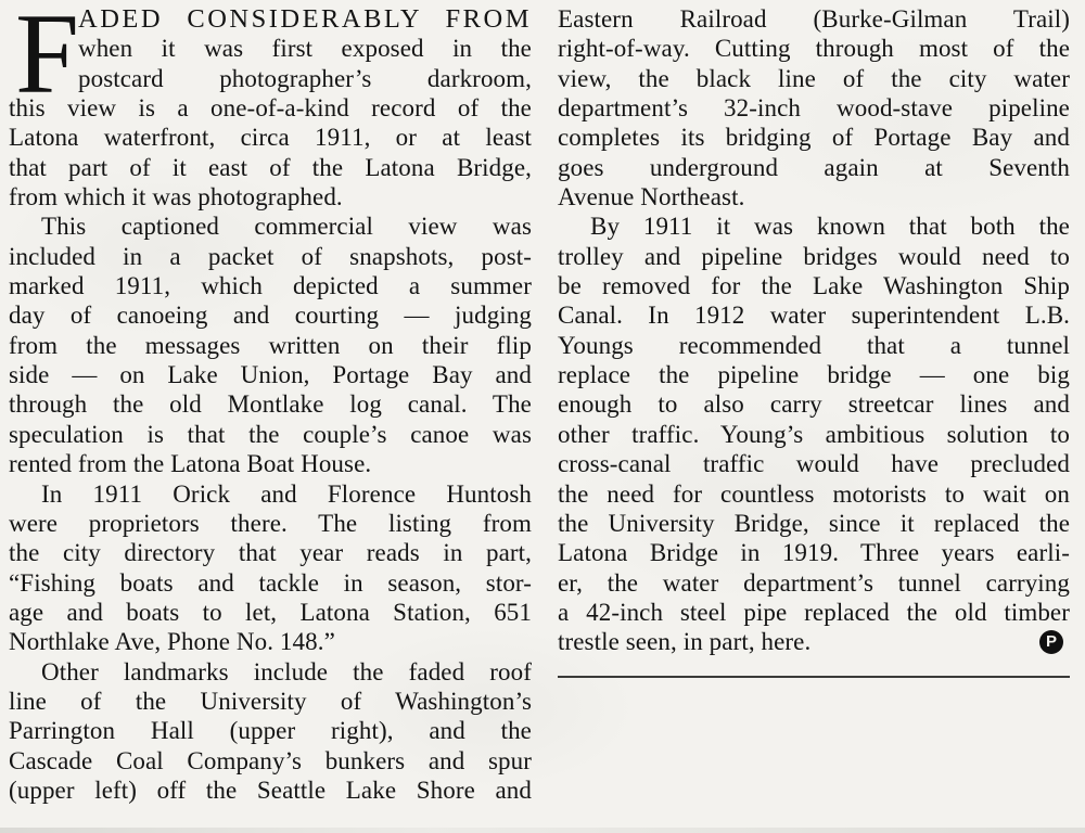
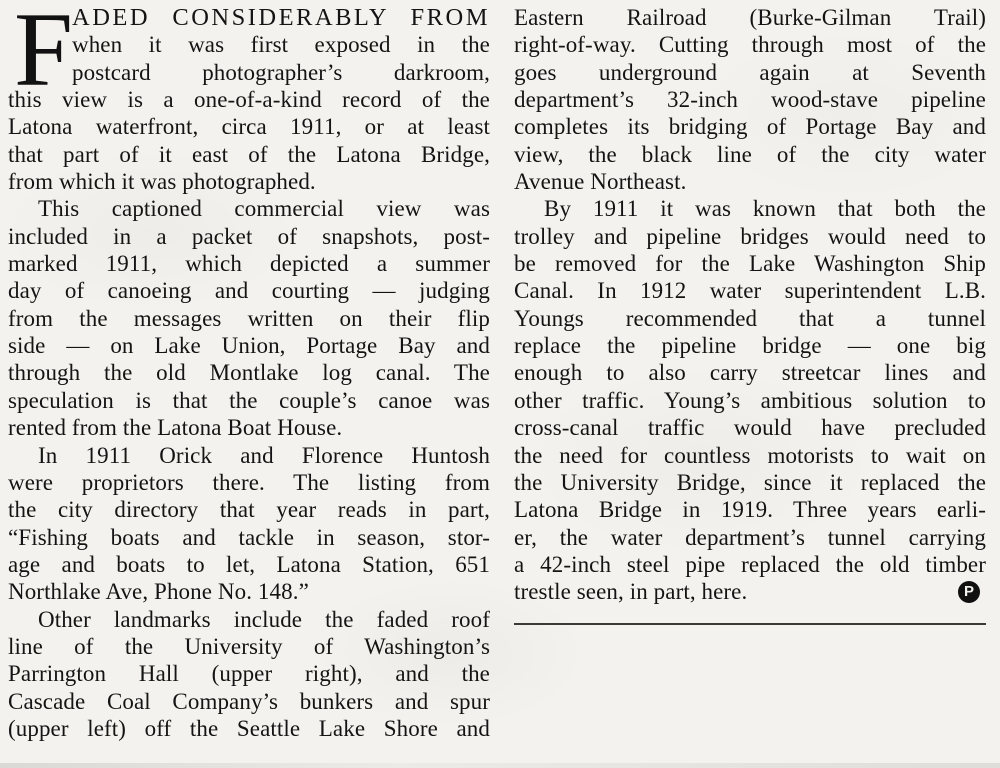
  F
  ADED CONSIDERABLY FROM
  when it was first exposed in the
  postcard photographer’s darkroom,
  this view is a one-of-a-kind record of the
  Latona waterfront, circa 1911, or at least
  that part of it east of the Latona Bridge,
  from which it was photographed.
  This captioned commercial view was
  included in a packet of snapshots, post-
  marked 1911, which depicted a summer
  day of canoeing and courting — judging
  from the messages written on their flip
  side — on Lake Union, Portage Bay and
  through the old Montlake log canal. The
  speculation is that the couple’s canoe was
  rented from the Latona Boat House.
  In 1911 Orick and Florence Huntosh
  were proprietors there. The listing from
  the city directory that year reads in part,
  “Fishing boats and tackle in season, stor-
  age and boats to let, Latona Station, 651
  Northlake Ave, Phone No. 148.”
  Other landmarks include the faded roof
  line of the University of Washington’s
  Parrington Hall (upper right), and the
  Cascade Coal Company’s bunkers and spur
  (upper left) off the Seattle Lake Shore and
  Eastern Railroad (Burke-Gilman Trail)
  right-of-way. Cutting through most of the
- view, the black line of the city water
+ goes underground again at Seventh
  department’s 32-inch wood-stave pipeline
  completes its bridging of Portage Bay and
- goes underground again at Seventh
+ view, the black line of the city water
  Avenue Northeast.
  By 1911 it was known that both the
  trolley and pipeline bridges would need to
  be removed for the Lake Washington Ship
  Canal. In 1912 water superintendent L.B.
  Youngs recommended that a tunnel
  replace the pipeline bridge — one big
  enough to also carry streetcar lines and
  other traffic. Young’s ambitious solution to
  cross-canal traffic would have precluded
  the need for countless motorists to wait on
  the University Bridge, since it replaced the
  Latona Bridge in 1919. Three years earli-
  er, the water department’s tunnel carrying
  a 42-inch steel pipe replaced the old timber
  trestle seen, in part, here.
  P
